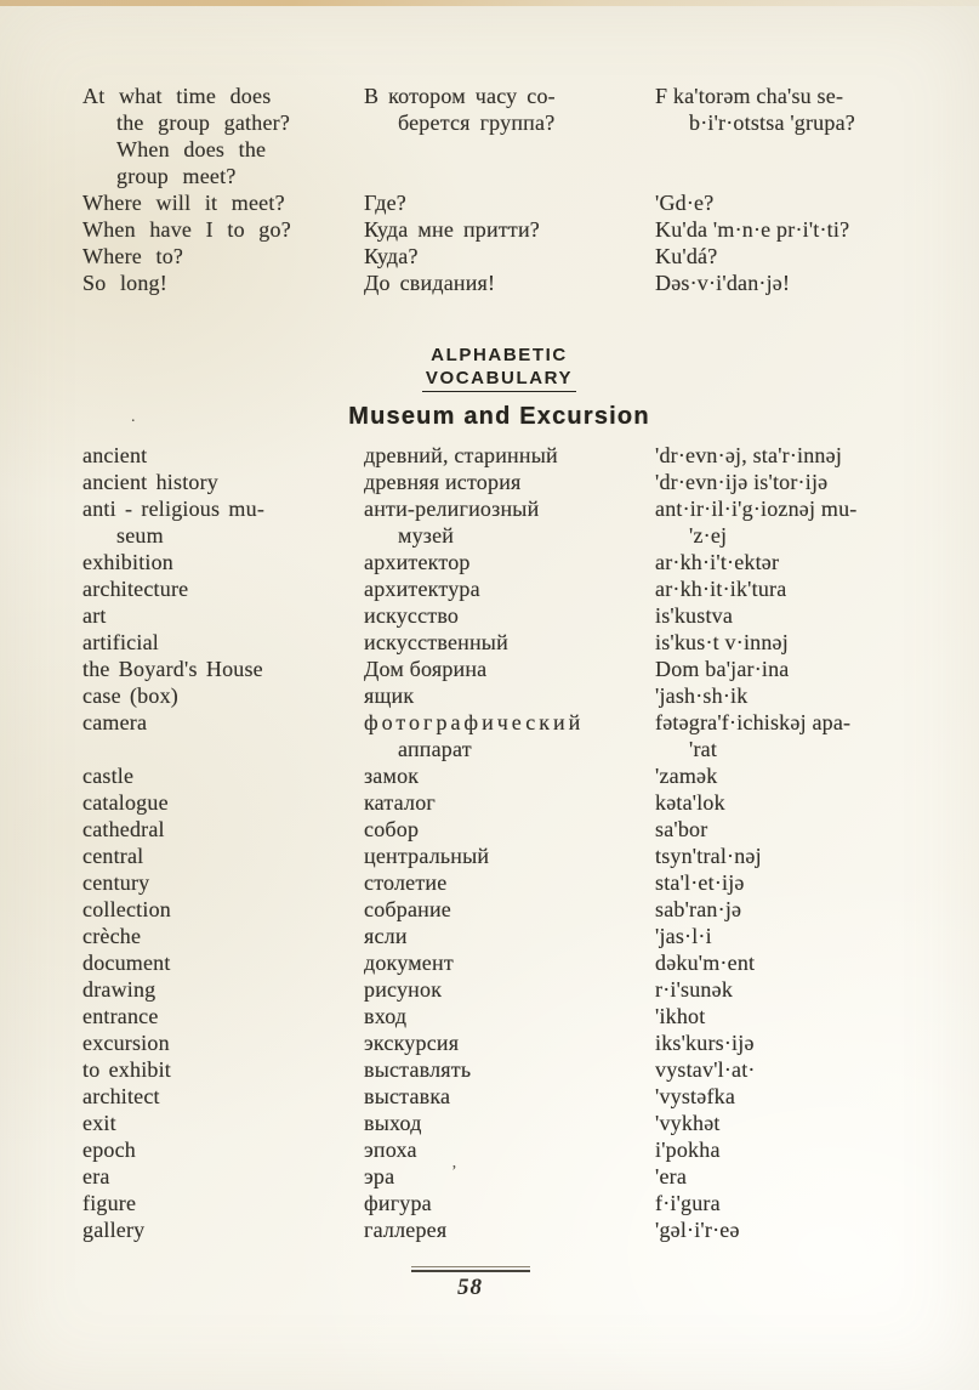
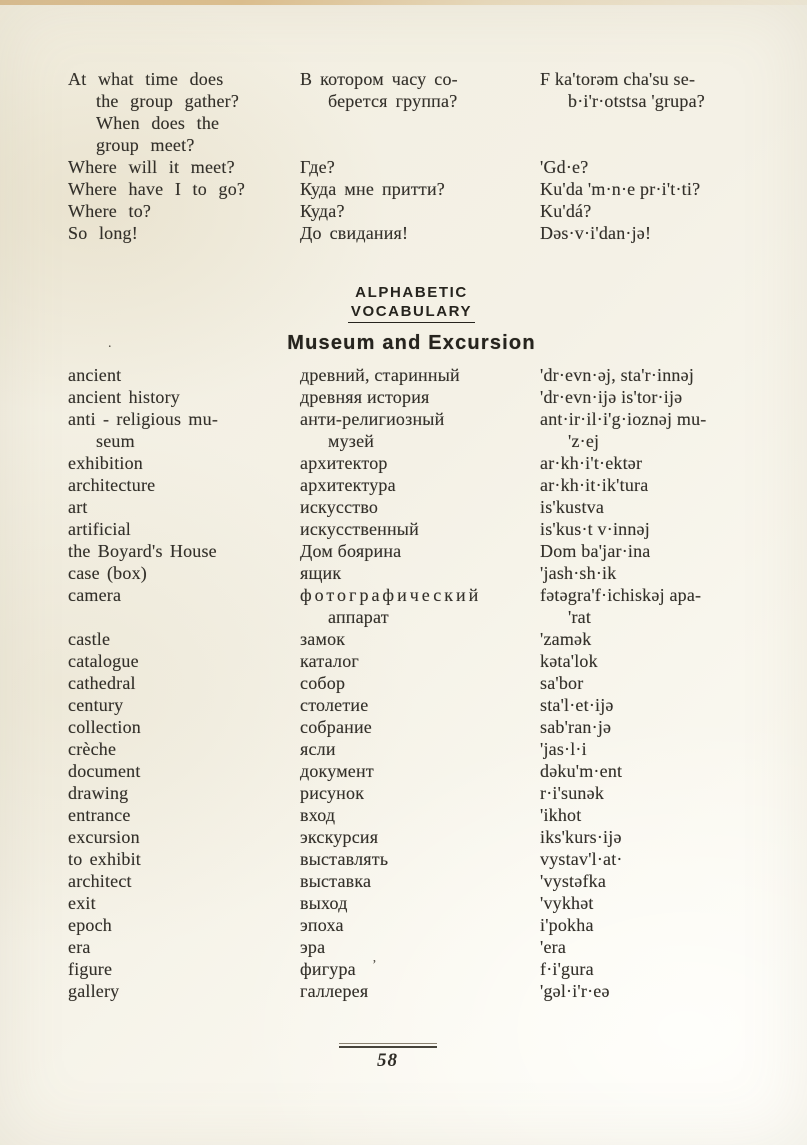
  At what time does
  the group gather?
  When does the
  group meet?
  В котором часу со-
  берется группа?
  F ka'torəm cha'su se-
  b·i'r·otstsa 'grupa?
  Where will it meet?
  Где?
  'Gd·e?
- When have I to go?
+ Where have I to go?
  Куда мне притти?
  Ku'da 'm·n·e pr·i't·ti?
  Where to?
  Куда?
  Ku'dá?
  So long!
  До свидания!
  Dəs·v·i'dan·jə!
  ALPHABETIC
  VOCABULARY
  Museum and Excursion
  .
  ’
  ancient
  древний, старинный
  'dr·evn·əj, sta'r·innəj
  ancient history
  древняя история
  'dr·evn·ijə is'tor·ijə
  anti - religious mu-
  seum
  анти-религиозный
  музей
  ant·ir·il·i'g·ioznəj mu-
  'z·ej
  exhibition
  архитектор
  ar·kh·i't·ektər
  architecture
  архитектура
  ar·kh·it·ik'tura
  art
  искусство
  is'kustva
  artificial
  искусственный
  is'kus·t v·innəj
  the Boyard's House
  Дом боярина
  Dom ba'jar·ina
  case (box)
  ящик
  'jash·sh·ik
  camera
  фотографический
  аппарат
  fətəgra'f·ichiskəj apa-
  'rat
  castle
  замок
  'zamək
  catalogue
  каталог
  kəta'lok
  cathedral
  собор
  sa'bor
- central
- центральный
- tsyn'tral·nəj
  century
  столетие
  sta'l·et·ijə
  collection
  собрание
  sab'ran·jə
  crèche
  ясли
  'jas·l·i
  document
  документ
  dəku'm·ent
  drawing
  рисунок
  r·i'sunək
  entrance
  вход
  'ikhot
  excursion
  экскурсия
  iks'kurs·ijə
  to exhibit
  выставлять
  vystav'l·at·
  architect
  выставка
  'vystəfka
  exit
  выход
  'vykhət
  epoch
  эпоха
  i'pokha
  era
  эра
  'era
  figure
  фигура
  f·i'gura
  gallery
  галлерея
  'gəl·i'r·eə
  58
